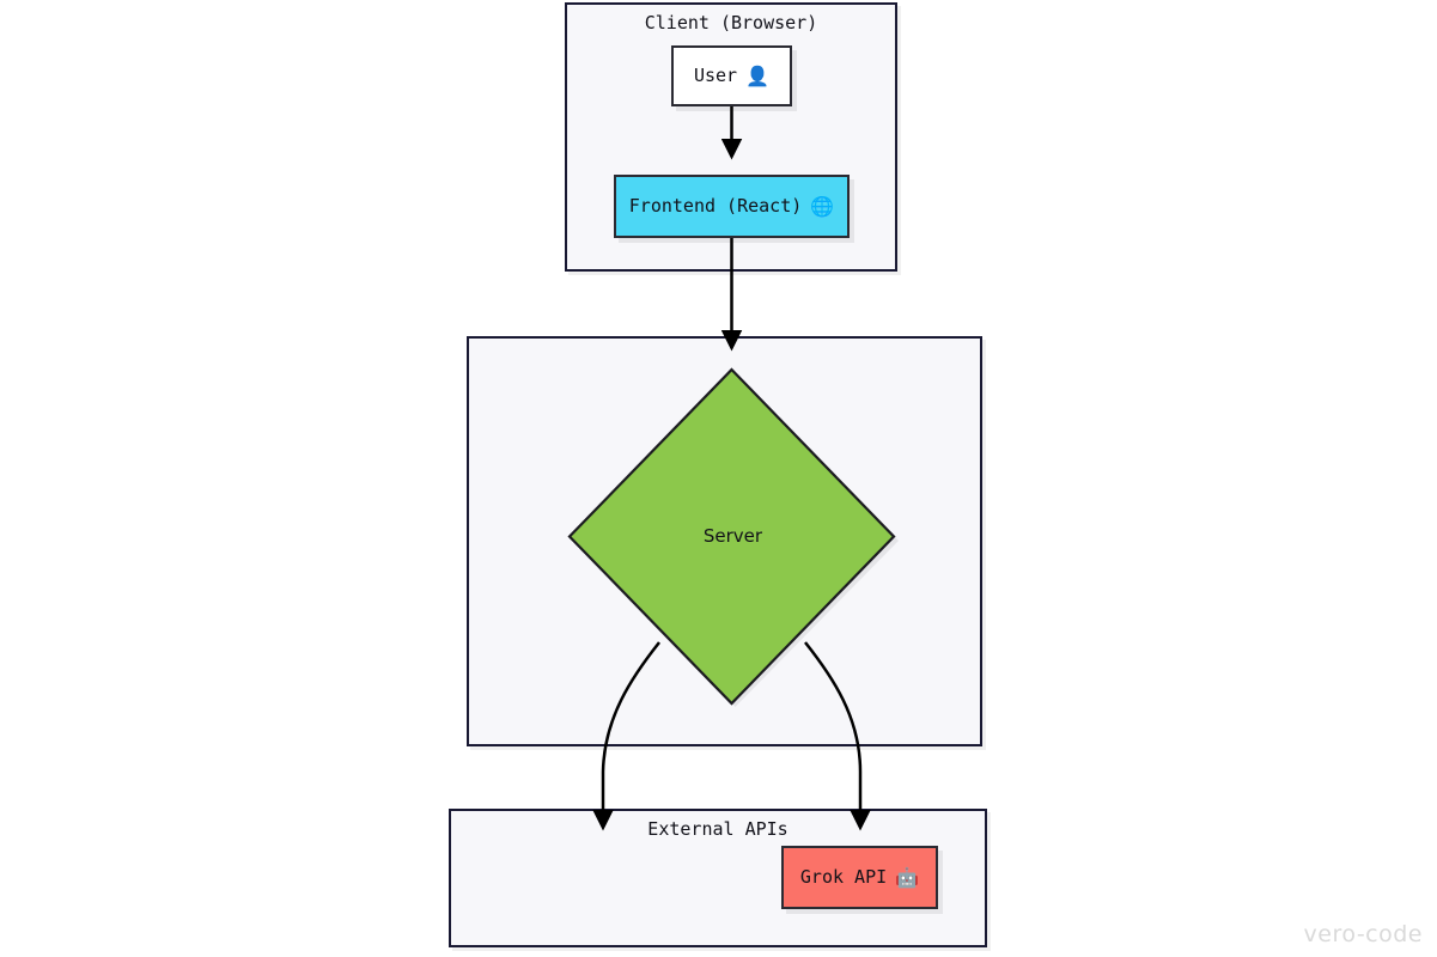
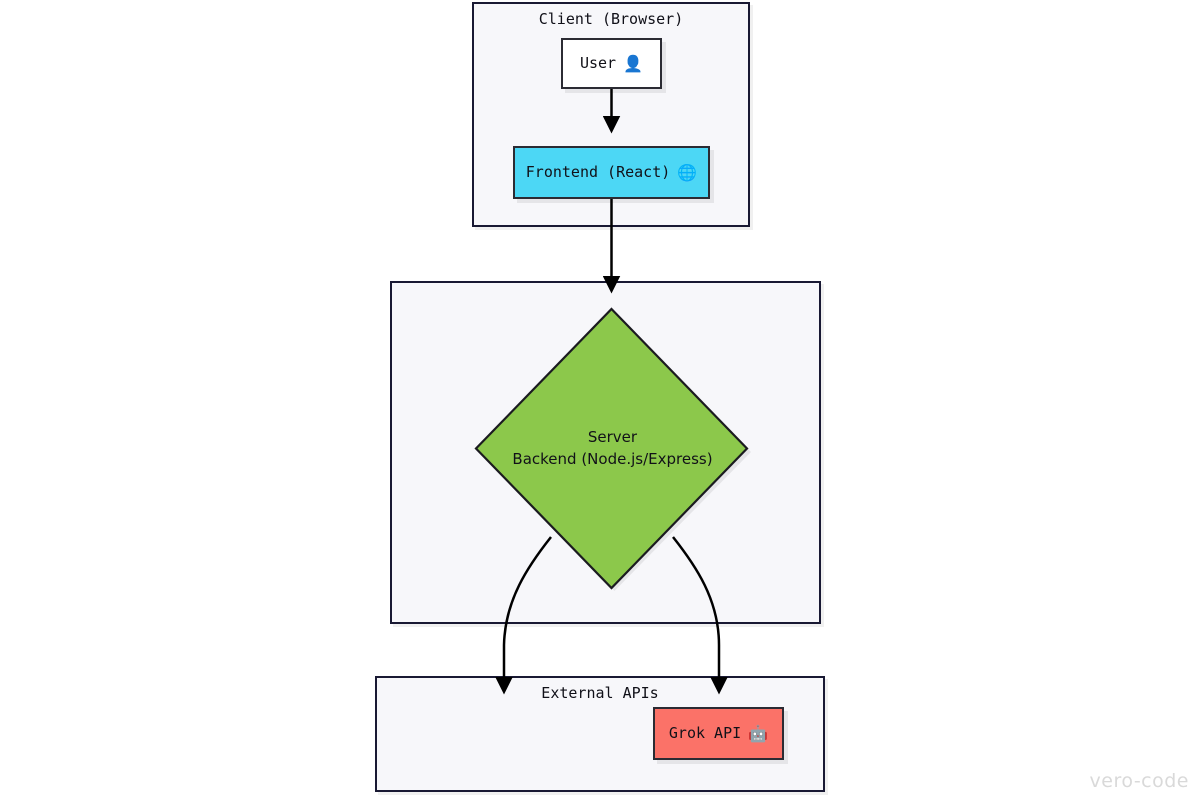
  Client (Browser)
  External APIs
  User
  👤
  Frontend (React)
  🌐
  Server
+ Backend (Node.js/Express)
  Grok API
  🤖
  vero-code
